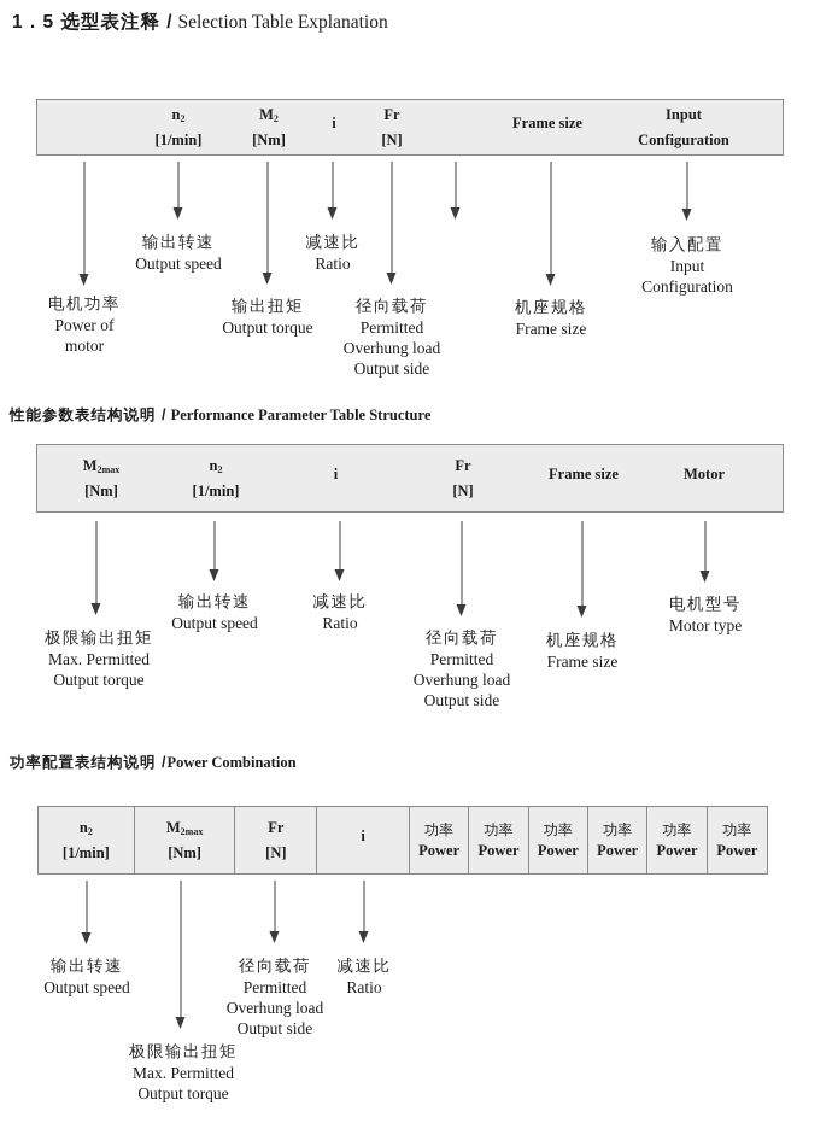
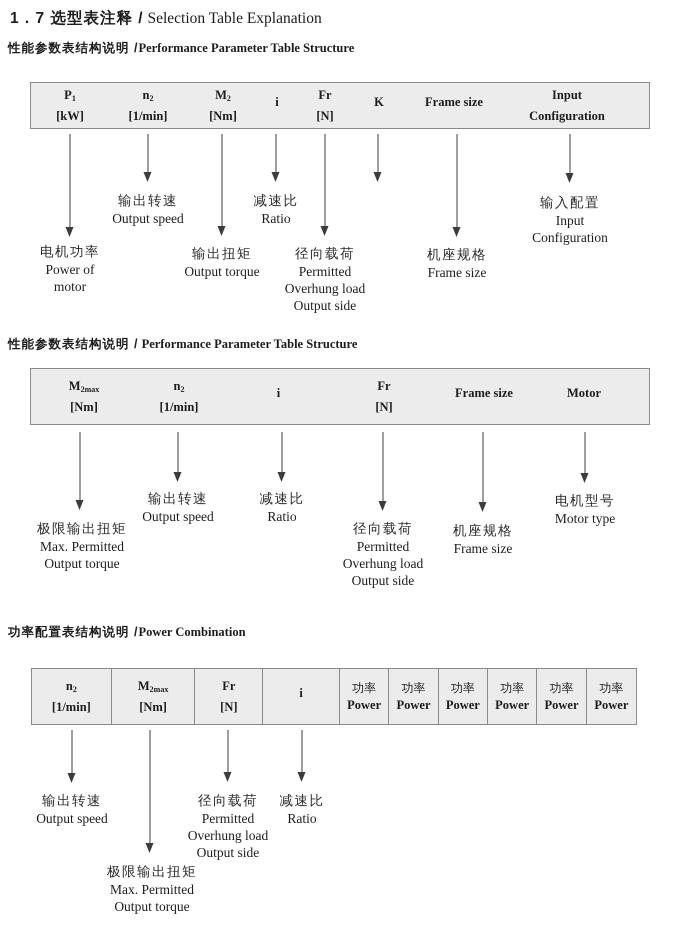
- 1 . 5 选型表注释 / Selection Table Explanation
+ 1 . 7 选型表注释 / Selection Table Explanation
+ 性能参数表结构说明 /Performance Parameter Table Structure
+ P1
+ [kW]
  n2
  [1/min]
  M2
  [Nm]
  i
  Fr
  [N]
+ K
  Frame size
  Input
  Configuration
  电机功率
  Power of
  motor
  输出转速
  Output speed
  输出扭矩
  Output torque
  减速比
  Ratio
  径向载荷
  Permitted
  Overhung load
  Output side
  机座规格
  Frame size
  输入配置
  Input
  Configuration
  性能参数表结构说明 / Performance Parameter Table Structure
  M2max
  [Nm]
  n2
  [1/min]
  i
  Fr
  [N]
  Frame size
  Motor
  极限输出扭矩
  Max. Permitted
  Output torque
  输出转速
  Output speed
  减速比
  Ratio
  径向载荷
  Permitted
  Overhung load
  Output side
  机座规格
  Frame size
  电机型号
  Motor type
  功率配置表结构说明 /Power Combination
  n2
  [1/min]
  M2max
  [Nm]
  Fr
  [N]
  i
  功率
  Power
  功率
  Power
  功率
  Power
  功率
  Power
  功率
  Power
  功率
  Power
  输出转速
  Output speed
  极限输出扭矩
  Max. Permitted
  Output torque
  径向载荷
  Permitted
  Overhung load
  Output side
  减速比
  Ratio
